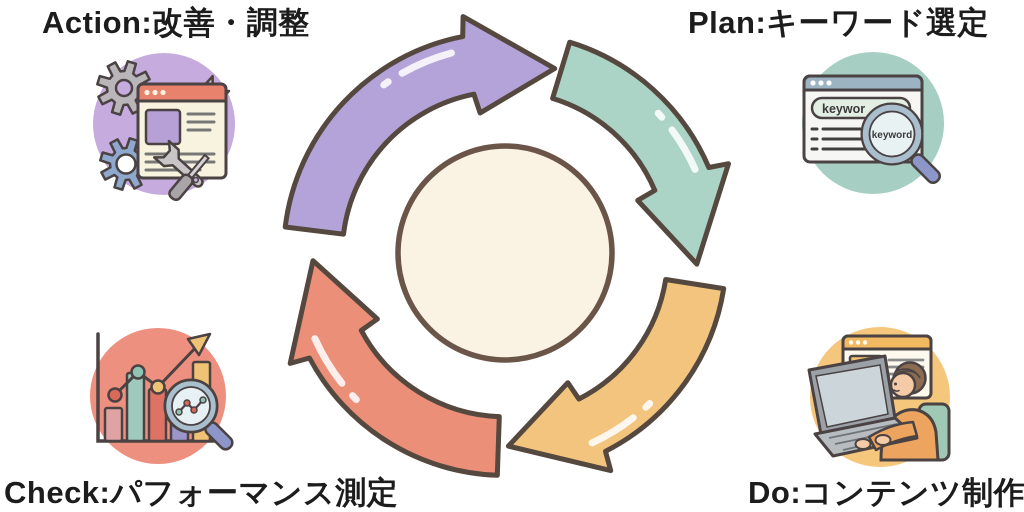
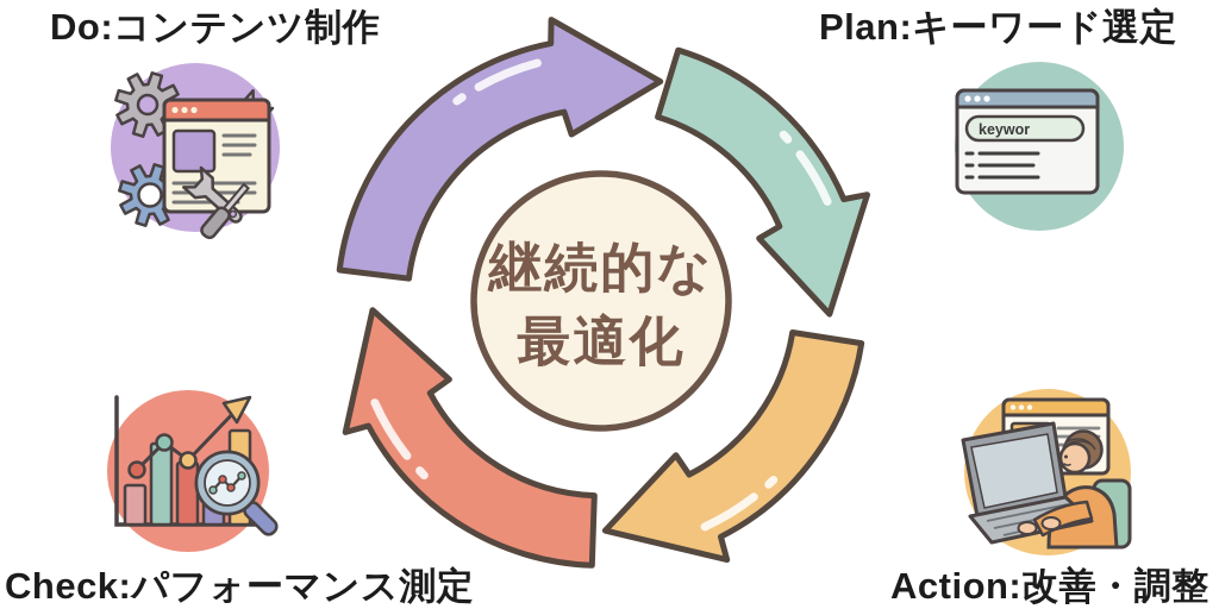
+ 継続的な
+ 最適化
- Action:改善・調整
+ Do:コンテンツ制作
  Plan:キーワード選定
  Check:パフォーマンス測定
- Do:コンテンツ制作
+ Action:改善・調整
  keywor
- keyword
